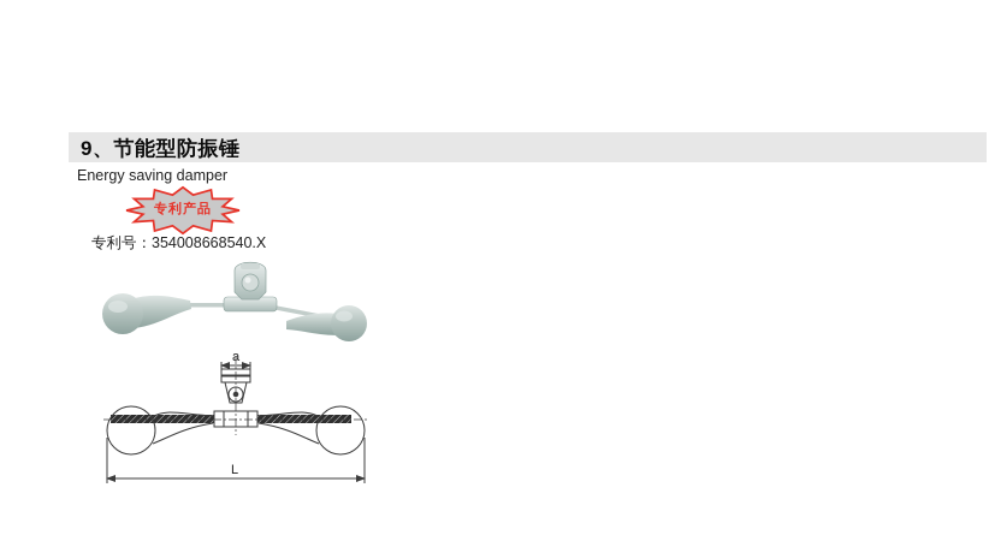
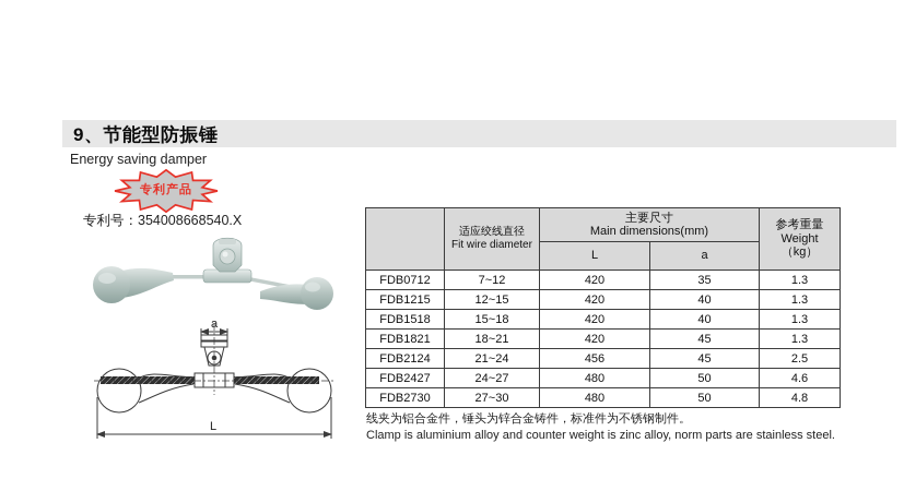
  9、节能型防振锤
  Energy saving damper
  专利产品
  专利号：354008668540.X
  a
  L
+ 	适应绞线直径 Fit wire diameter	主要尺寸 Main dimensions(mm)	参考重量 Weight （kg）
+ L	a
+ FDB0712	7~12	420	35	1.3
+ FDB1215	12~15	420	40	1.3
+ FDB1518	15~18	420	40	1.3
+ FDB1821	18~21	420	45	1.3
+ FDB2124	21~24	456	45	2.5
+ FDB2427	24~27	480	50	4.6
+ FDB2730	27~30	480	50	4.8
+ 线夹为铝合金件，锤头为锌合金铸件，标准件为不锈钢制件。
+ Clamp is aluminium alloy and counter weight is zinc alloy, norm parts are stainless steel.
